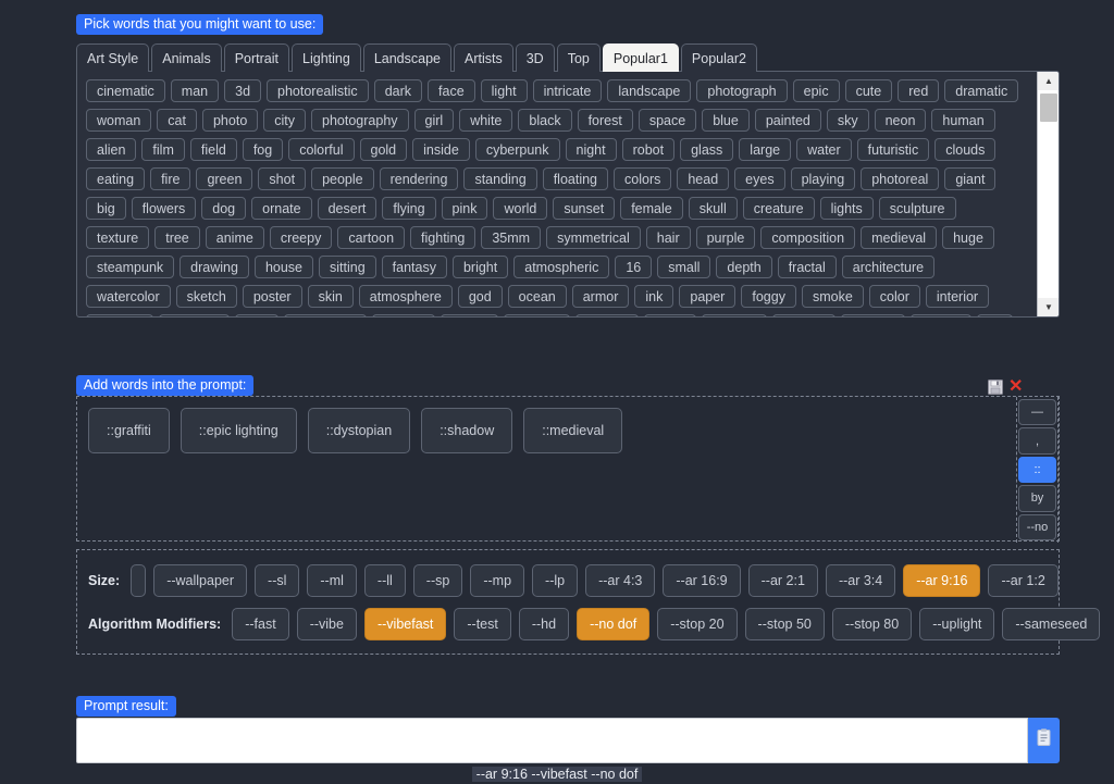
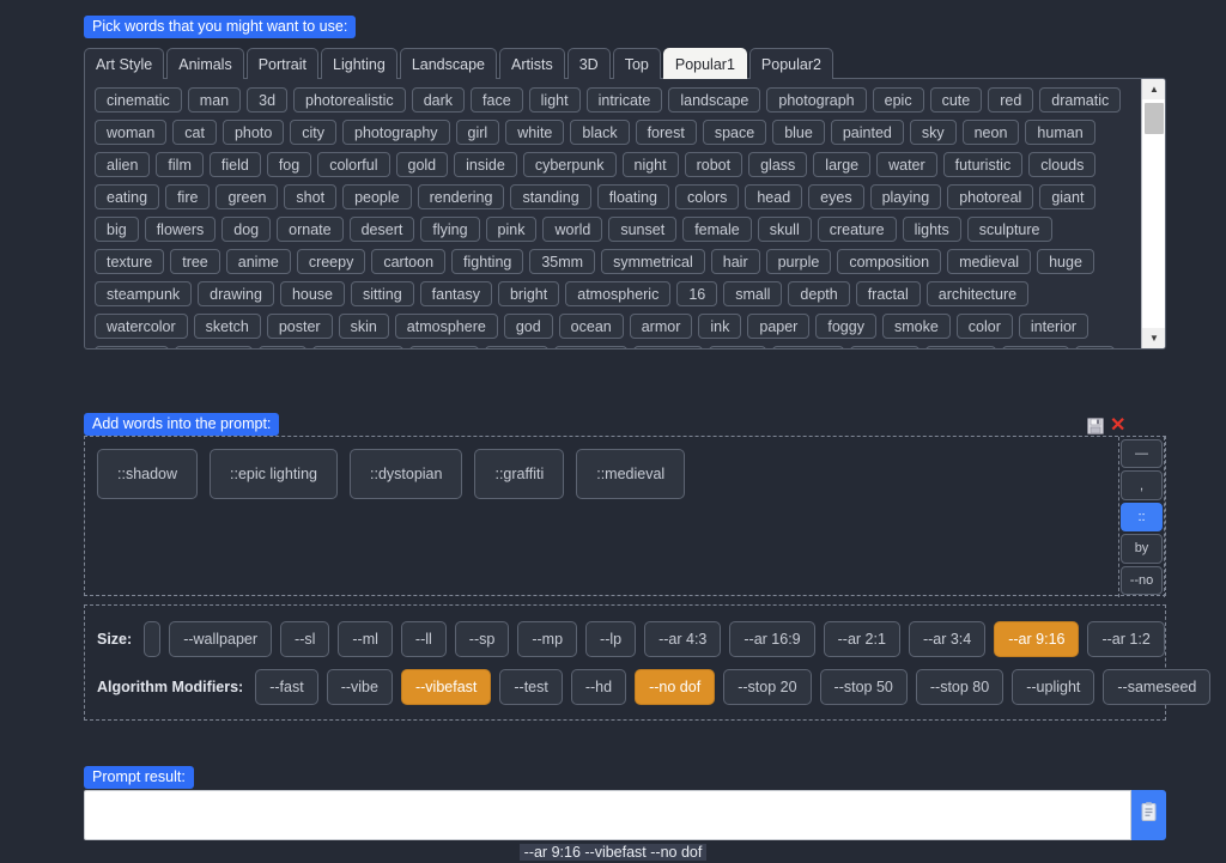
  Pick words that you might want to use:
  Art Style
  Animals
  Portrait
  Lighting
  Landscape
  Artists
  3D
  Top
  Popular1
  Popular2
  cinematic
  man
  3d
  photorealistic
  dark
  face
  light
  intricate
  landscape
  photograph
  epic
  cute
  red
  dramatic
  woman
  cat
  photo
  city
  photography
  girl
  white
  black
  forest
  space
  blue
  painted
  sky
  neon
  human
  alien
  film
  field
  fog
  colorful
  gold
  inside
  cyberpunk
  night
  robot
  glass
  large
  water
  futuristic
  clouds
  eating
  fire
  green
  shot
  people
  rendering
  standing
  floating
  colors
  head
  eyes
  playing
  photoreal
  giant
  big
  flowers
  dog
  ornate
  desert
  flying
  pink
  world
  sunset
  female
  skull
  creature
  lights
  sculpture
  texture
  tree
  anime
  creepy
  cartoon
  fighting
  35mm
  symmetrical
  hair
  purple
  composition
  medieval
  huge
  steampunk
  drawing
  house
  sitting
  fantasy
  bright
  atmospheric
  16
  small
  depth
  fractal
  architecture
  watercolor
  sketch
  poster
  skin
  atmosphere
  god
  ocean
  armor
  ink
  paper
  foggy
  smoke
  color
  interior
  ▲
  ▼
  Add words into the prompt:
  ✕
- ::graffiti
+ ::shadow
  ::epic lighting
  ::dystopian
- ::shadow
+ ::graffiti
  ::medieval
  —
  ,
  ::
  by
  --no
  Size:
  --wallpaper
  --sl
  --ml
  --ll
  --sp
  --mp
  --lp
  --ar 4:3
  --ar 16:9
  --ar 2:1
  --ar 3:4
  --ar 9:16
  --ar 1:2
  Algorithm Modifiers:
  --fast
  --vibe
  --vibefast
  --test
  --hd
  --no dof
  --stop 20
  --stop 50
  --stop 80
  --uplight
  --sameseed
  Prompt result:
  --ar 9:16 --vibefast --no dof
